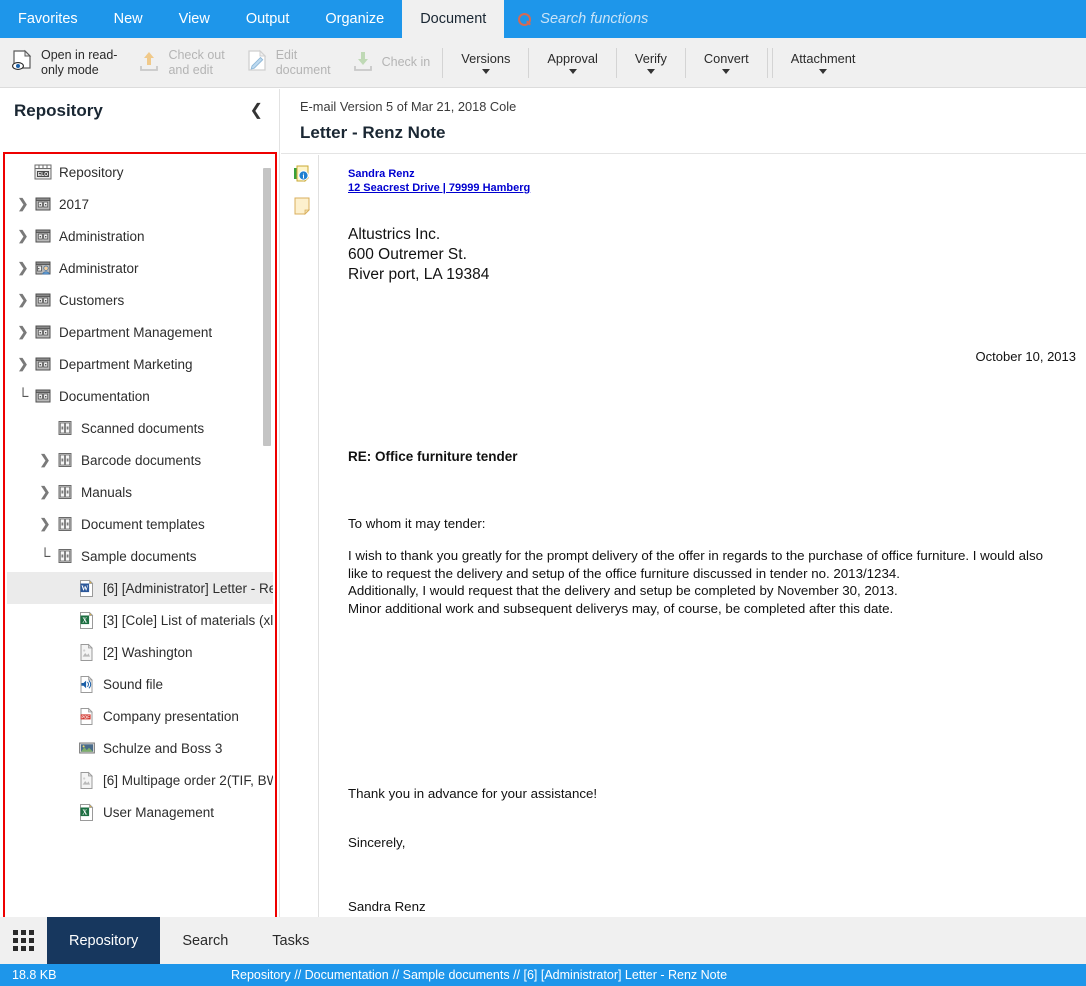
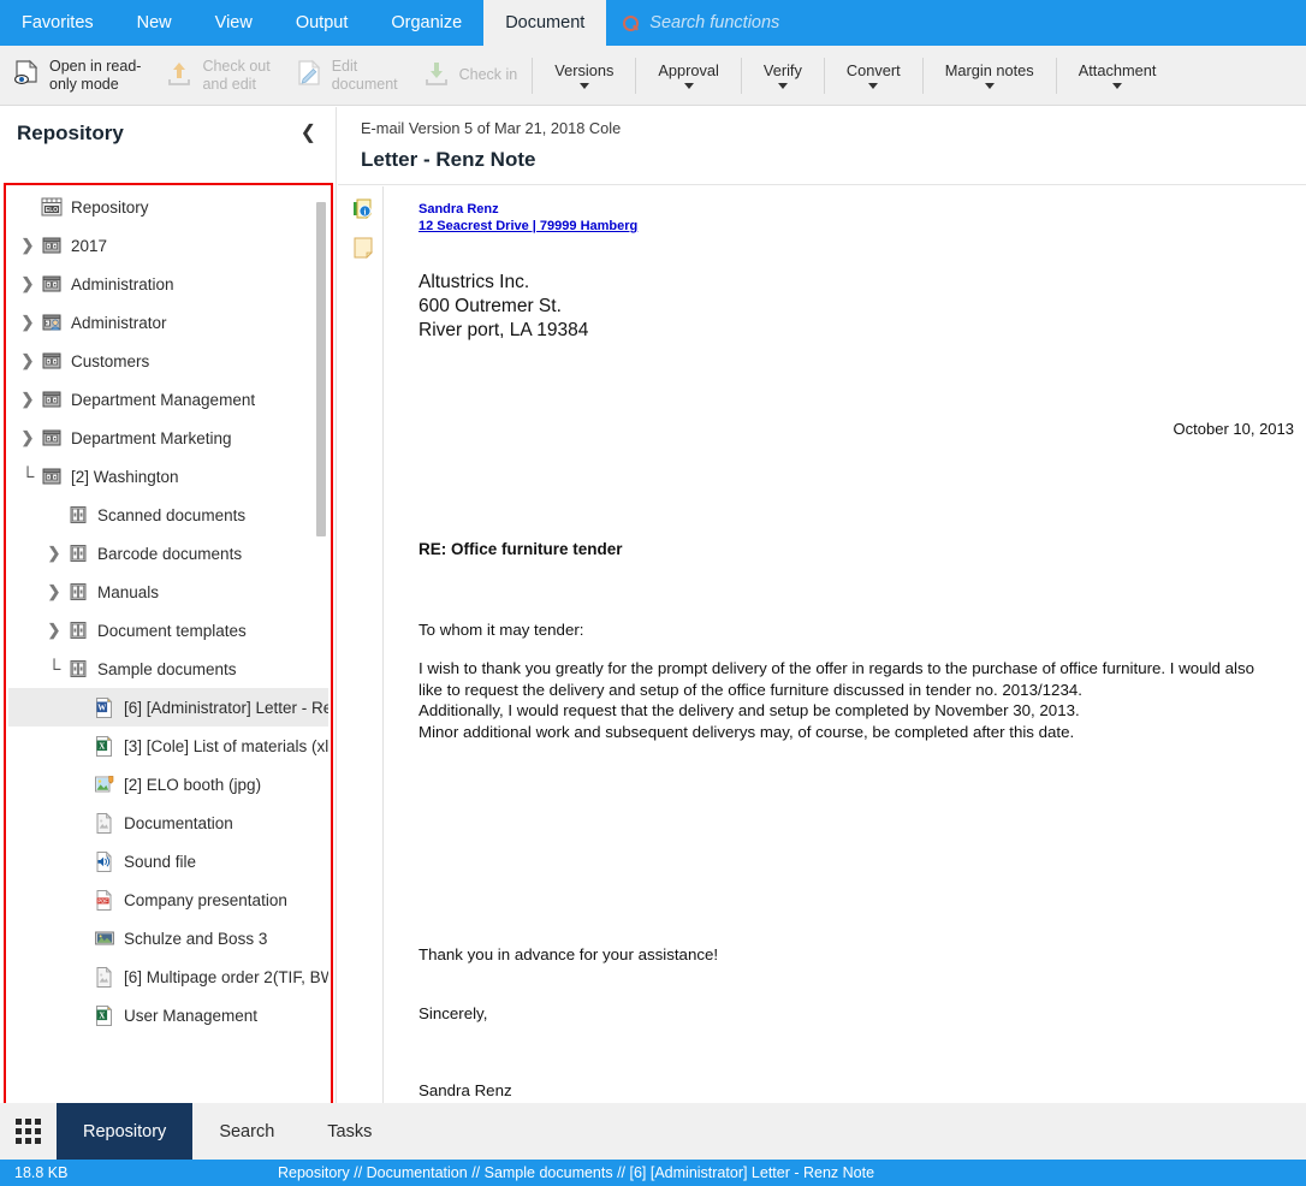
  Favorites
  New
  View
  Output
  Organize
  Document
  Search functions
  Open in read-
  only mode
  Check out
  and edit
  Edit
  document
  Check in
  Versions
  Approval
  Verify
  Convert
+ Margin notes
  Attachment
  Repository
  ❮
  Repository
  ❯
  2017
  ❯
  Administration
  ❯
  Administrator
  ❯
  Customers
  ❯
  Department Management
  ❯
  Department Marketing
  └
- Documentation
+ [2] Washington
  Scanned documents
  ❯
  Barcode documents
  ❯
  Manuals
  ❯
  Document templates
  └
  Sample documents
  W
  [6] [Administrator] Letter - Re
  X
  [3] [Cole] List of materials (xl
+ [2] ELO booth (jpg)
- [2] Washington
+ Documentation
  Sound file
  Company presentation
  Schulze and Boss 3
  [6] Multipage order 2(TIF, BW
  X
  User Management
  E-mail Version 5 of Mar 21, 2018 Cole
  Letter - Renz Note
  i
  Sandra Renz
  12 Seacrest Drive | 79999 Hamberg
  Altustrics Inc.
  600 Outremer St.
  River port, LA 19384
  October 10, 2013
  RE: Office furniture tender
  To whom it may tender:
  I wish to thank you greatly for the prompt delivery of the offer in regards to the purchase of office furniture. I would also like to request the delivery and setup of the office furniture discussed in tender no. 2013/1234.
  Additionally, I would request that the delivery and setup be completed by November 30, 2013.
  Minor additional work and subsequent deliverys may, of course, be completed after this date.
  Thank you in advance for your assistance!
  Sincerely,
  Sandra Renz
  Repository
  Search
  Tasks
  18.8 KB
  Repository // Documentation // Sample documents // [6] [Administrator] Letter - Renz Note
